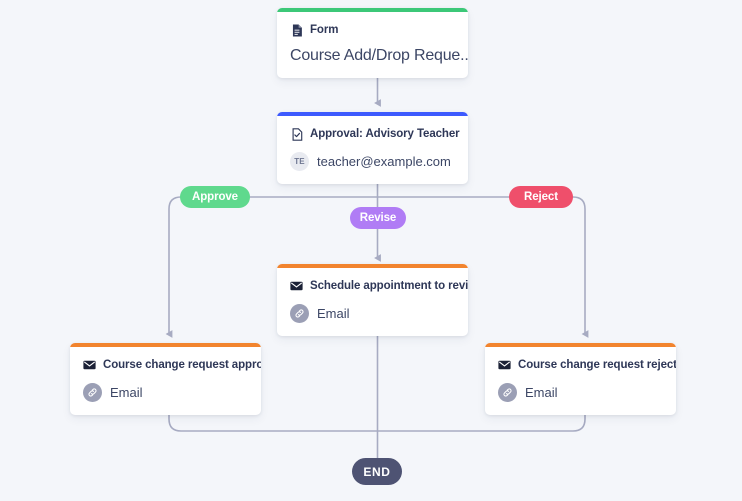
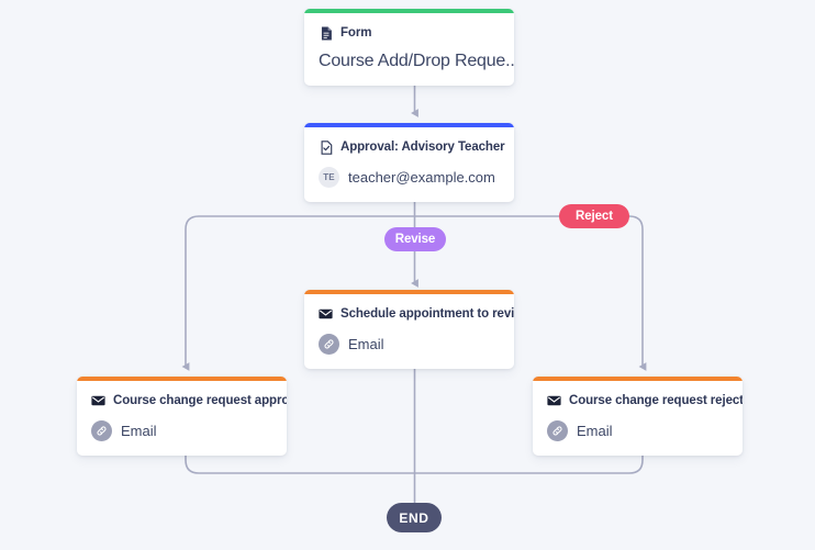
  Form
  Course Add/Drop Reque..
  Approval: Advisory Teacher
  TE
  teacher@example.com
  Schedule appointment to revi
  Email
  Course change request appro
  Email
  Course change request reject
  Email
- Approve
  Revise
  Reject
  END
